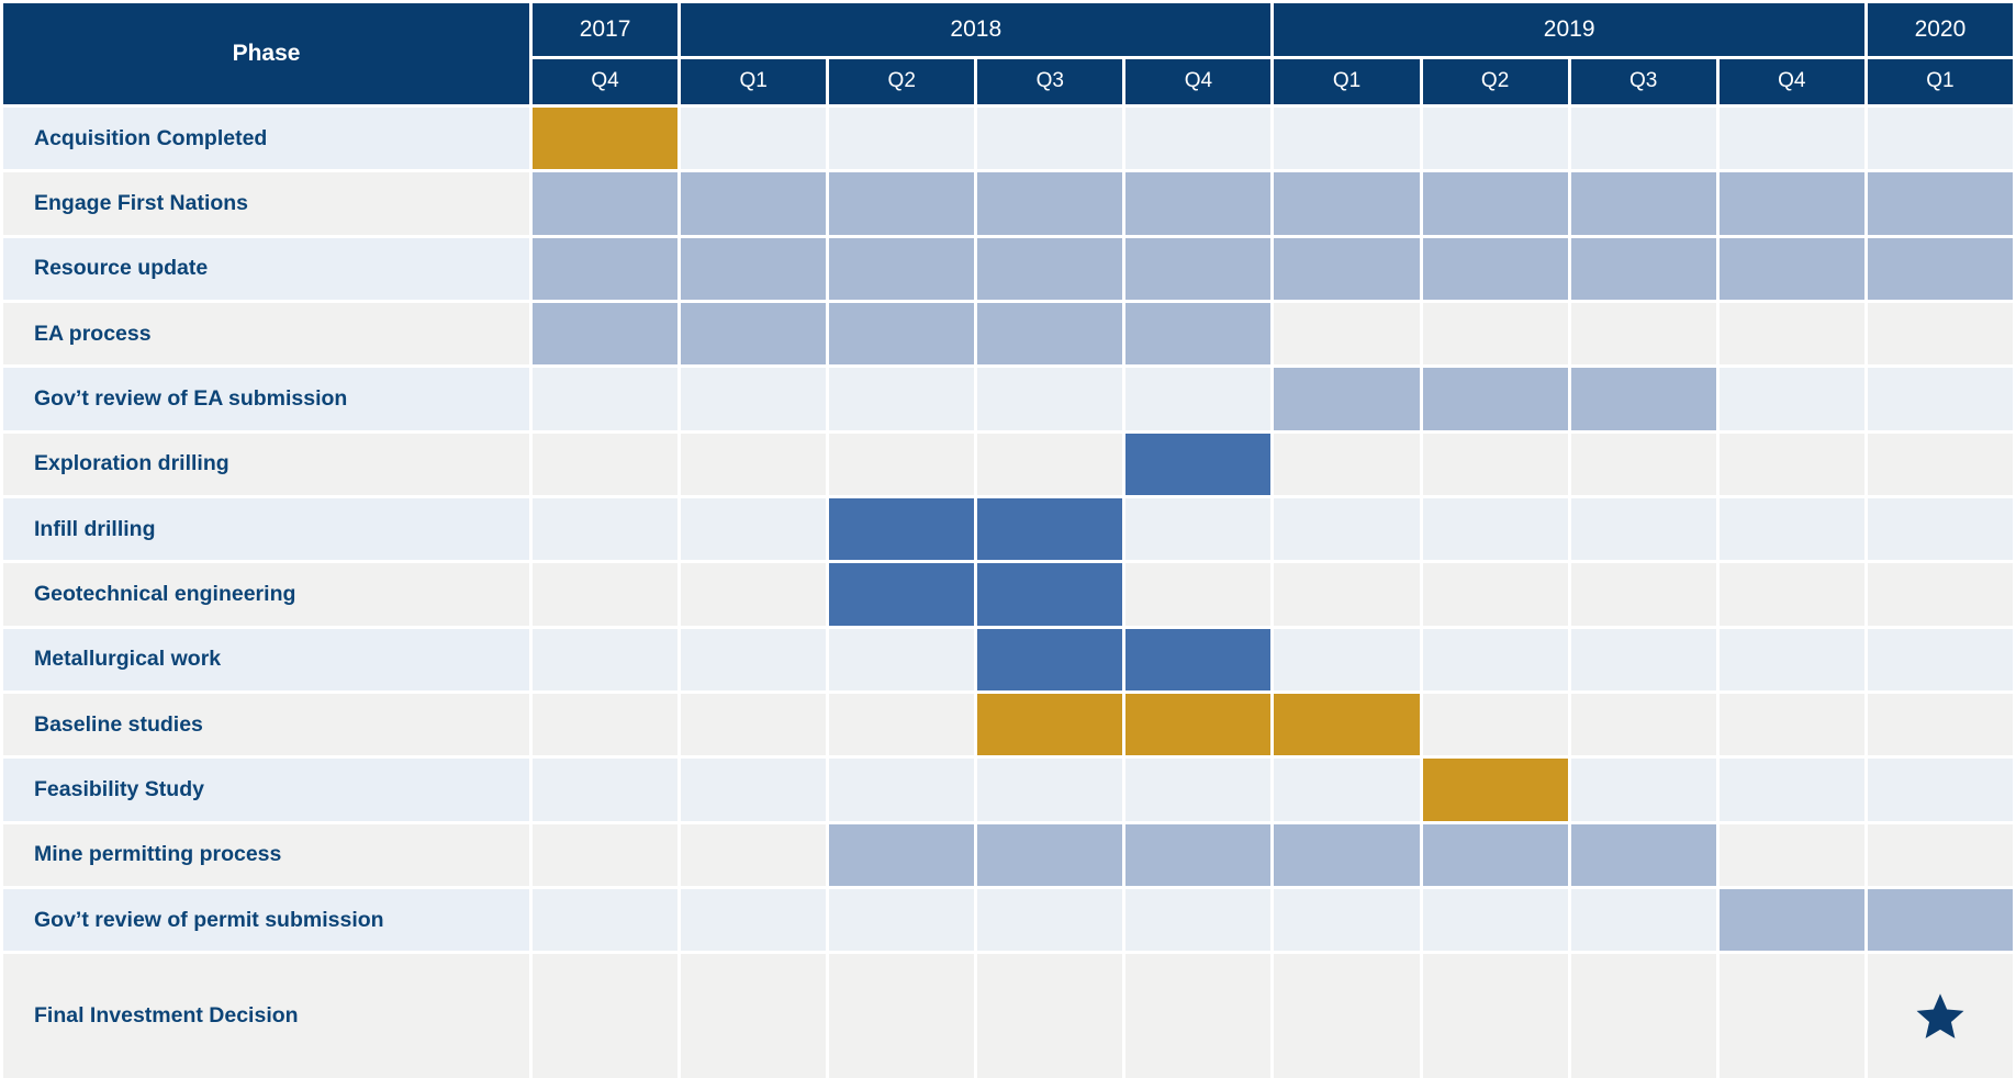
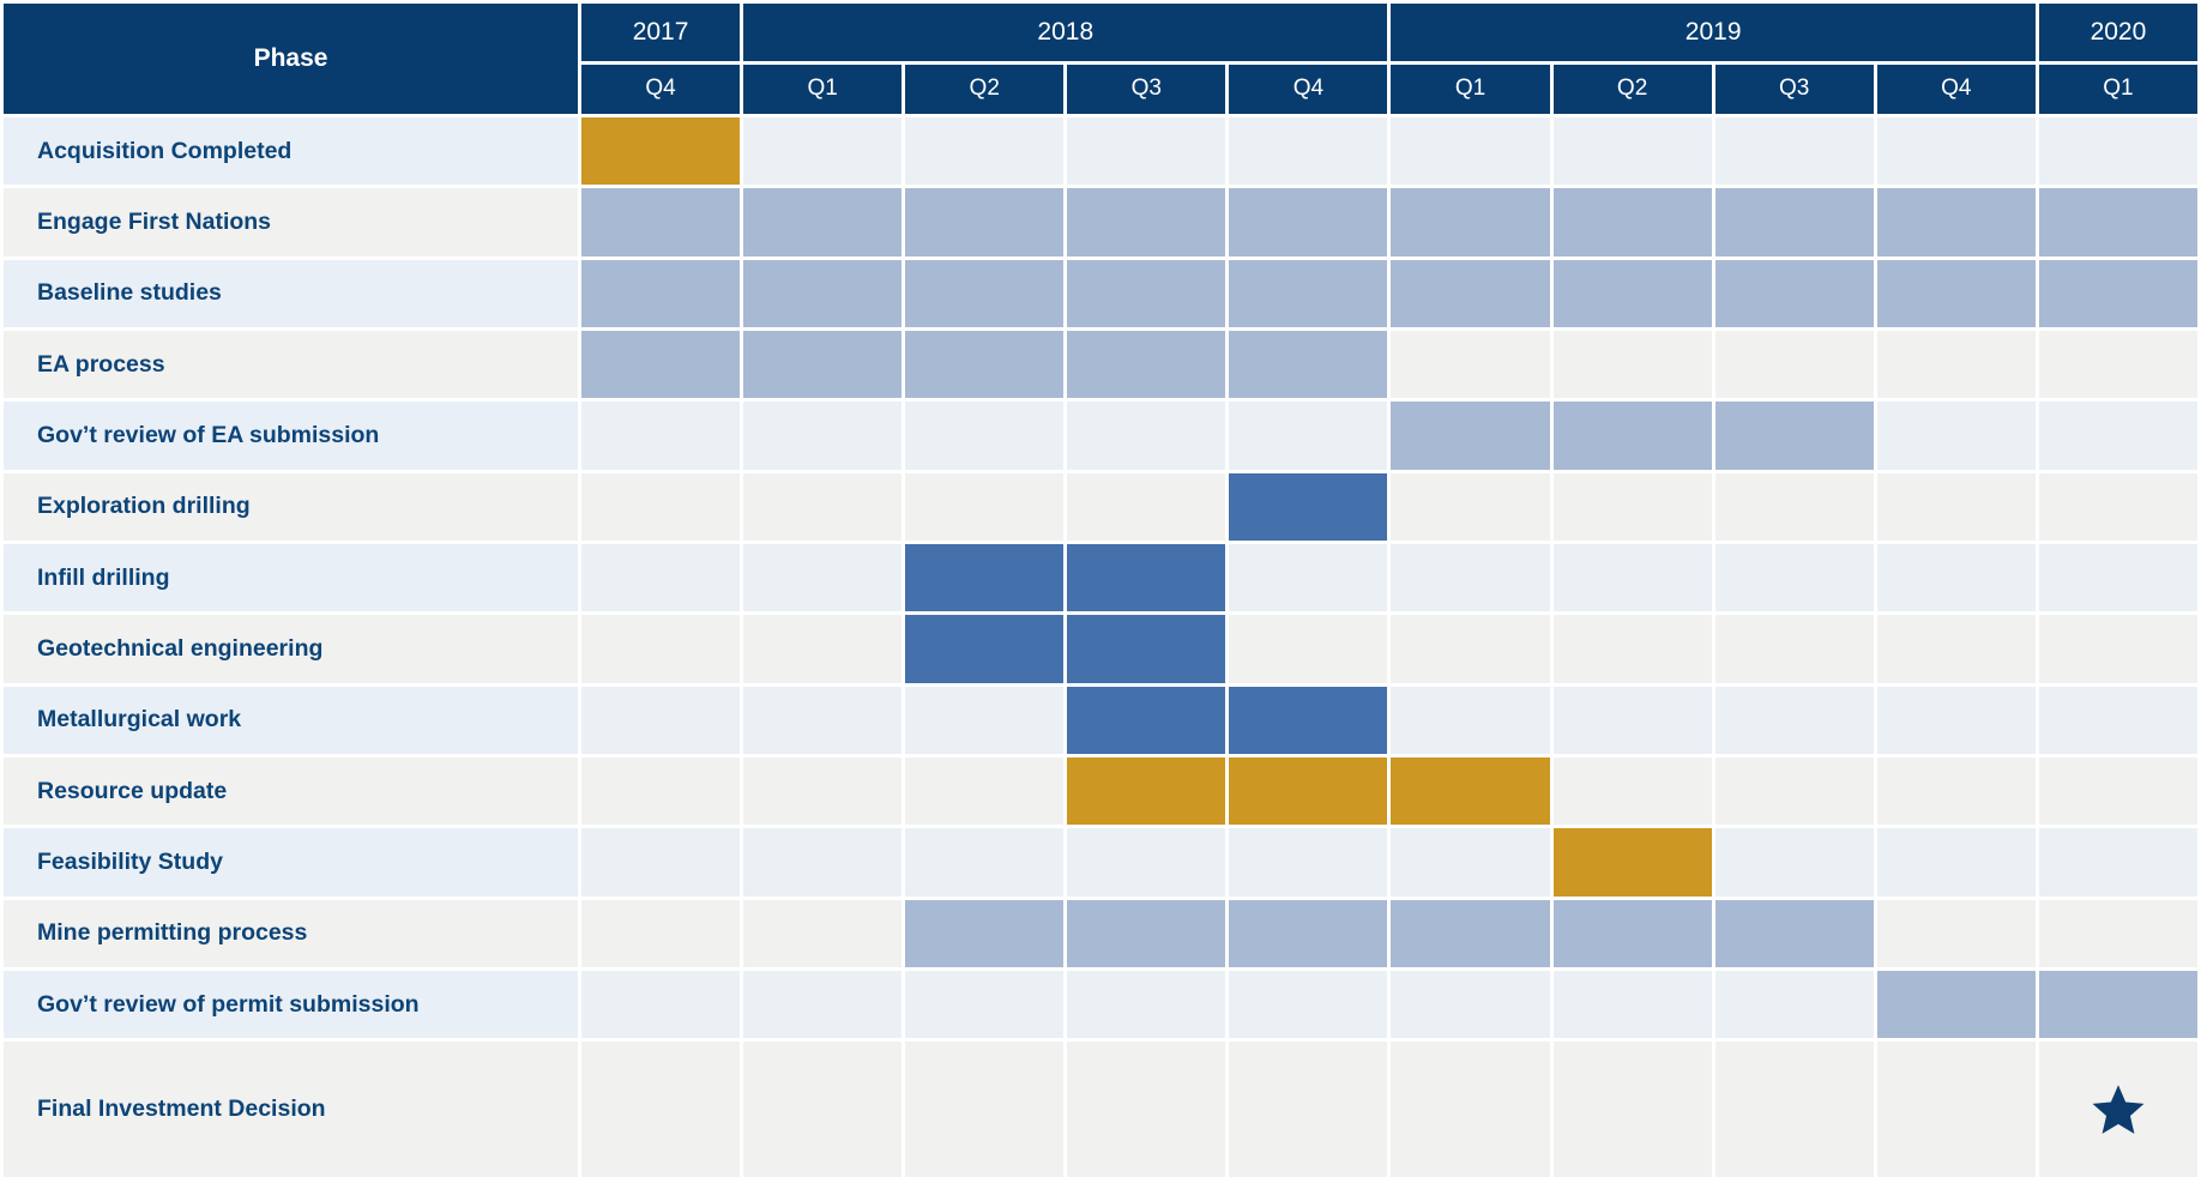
  Phase	2017	2018	2019	2020
  Q4	Q1	Q2	Q3	Q4	Q1	Q2	Q3	Q4	Q1
  Acquisition Completed
  Engage First Nations
- Resource update
+ Baseline studies
  EA process
  Gov’t review of EA submission
  Exploration drilling
  Infill drilling
  Geotechnical engineering
  Metallurgical work
- Baseline studies
+ Resource update
  Feasibility Study
  Mine permitting process
  Gov’t review of permit submission
  Final Investment Decision
